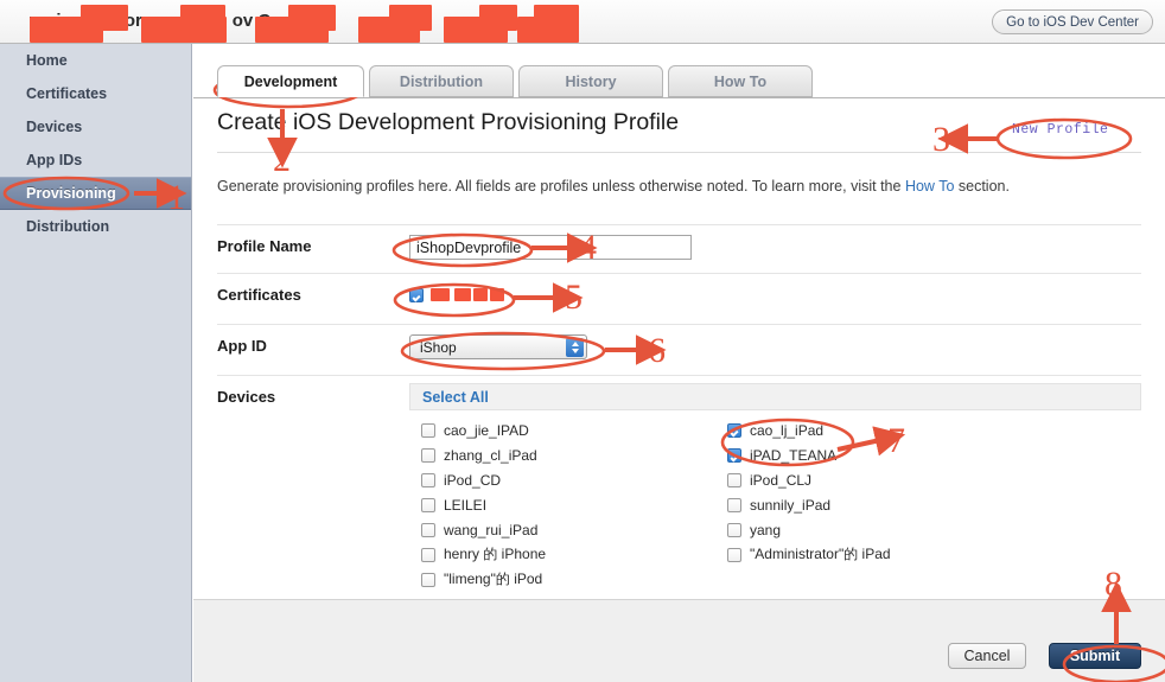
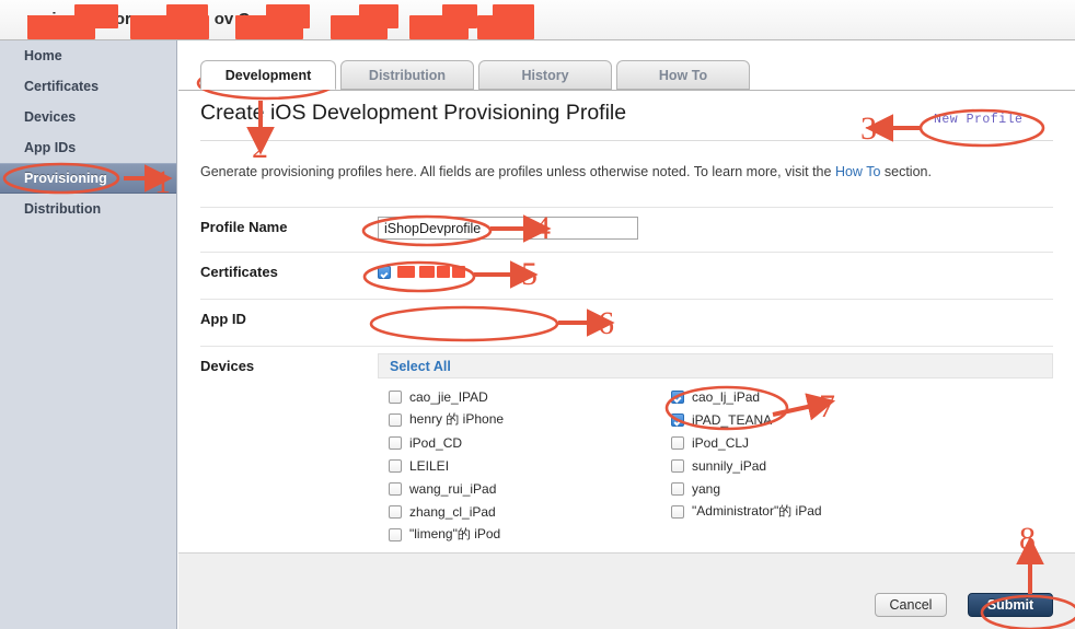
- Go to iOS Dev Center
  Home
  Certificates
  Devices
  App IDs
  Provisioning
  Distribution
  Development
  Distribution
  History
  How To
  Creat iOS Development Provisioning Profile
  New Profile
  Generate provisioning profiles here. All fields are profiles unless otherwise noted. To learn more, visit the How To section.
  Profile Name
  iShopDevprofile
  Certificates
  App ID
- iShop
  Devices
  Select All
  cao_jie_IPAD
- zhang_cl_iPad
+ henry 的 iPhone
  iPod_CD
  LEILEI
  wang_rui_iPad
- henry 的 iPhone
+ zhang_cl_iPad
  "limeng"的 iPod
  cao_lj_iPad
  iPAD_TEANA
  iPod_CLJ
  sunnily_iPad
  yang
  "Administrator"的 iPad
  Cancel
  Submit
  1
  2
  3
  4
  5
  6
  7
  8
